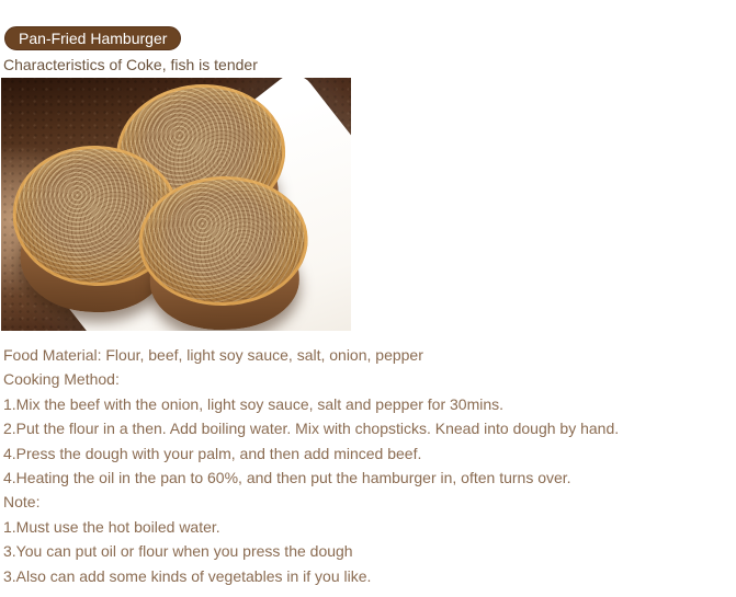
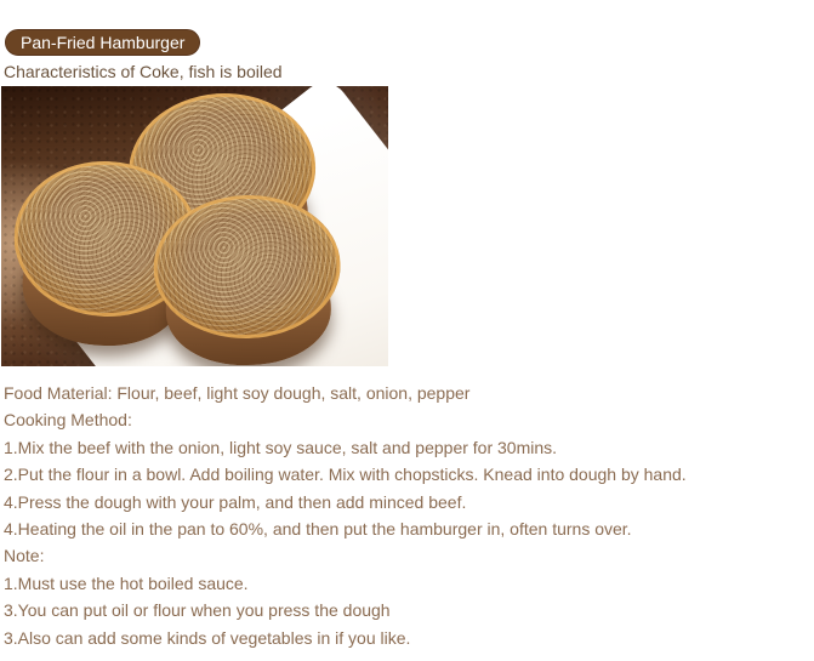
  Pan-Fried Hamburger
- Characteristics of Coke, fish is tender
+ Characteristics of Coke, fish is boiled
- Food Material: Flour, beef, light soy sauce, salt, onion, pepper
+ Food Material: Flour, beef, light soy dough, salt, onion, pepper
  Cooking Method:
  1.Mix the beef with the onion, light soy sauce, salt and pepper for 30mins.
- 2.Put the flour in a then. Add boiling water. Mix with chopsticks. Knead into dough by hand.
+ 2.Put the flour in a bowl. Add boiling water. Mix with chopsticks. Knead into dough by hand.
  4.Press the dough with your palm, and then add minced beef.
  4.Heating the oil in the pan to 60%, and then put the hamburger in, often turns over.
  Note:
- 1.Must use the hot boiled water.
+ 1.Must use the hot boiled sauce.
  3.You can put oil or flour when you press the dough
  3.Also can add some kinds of vegetables in if you like.
